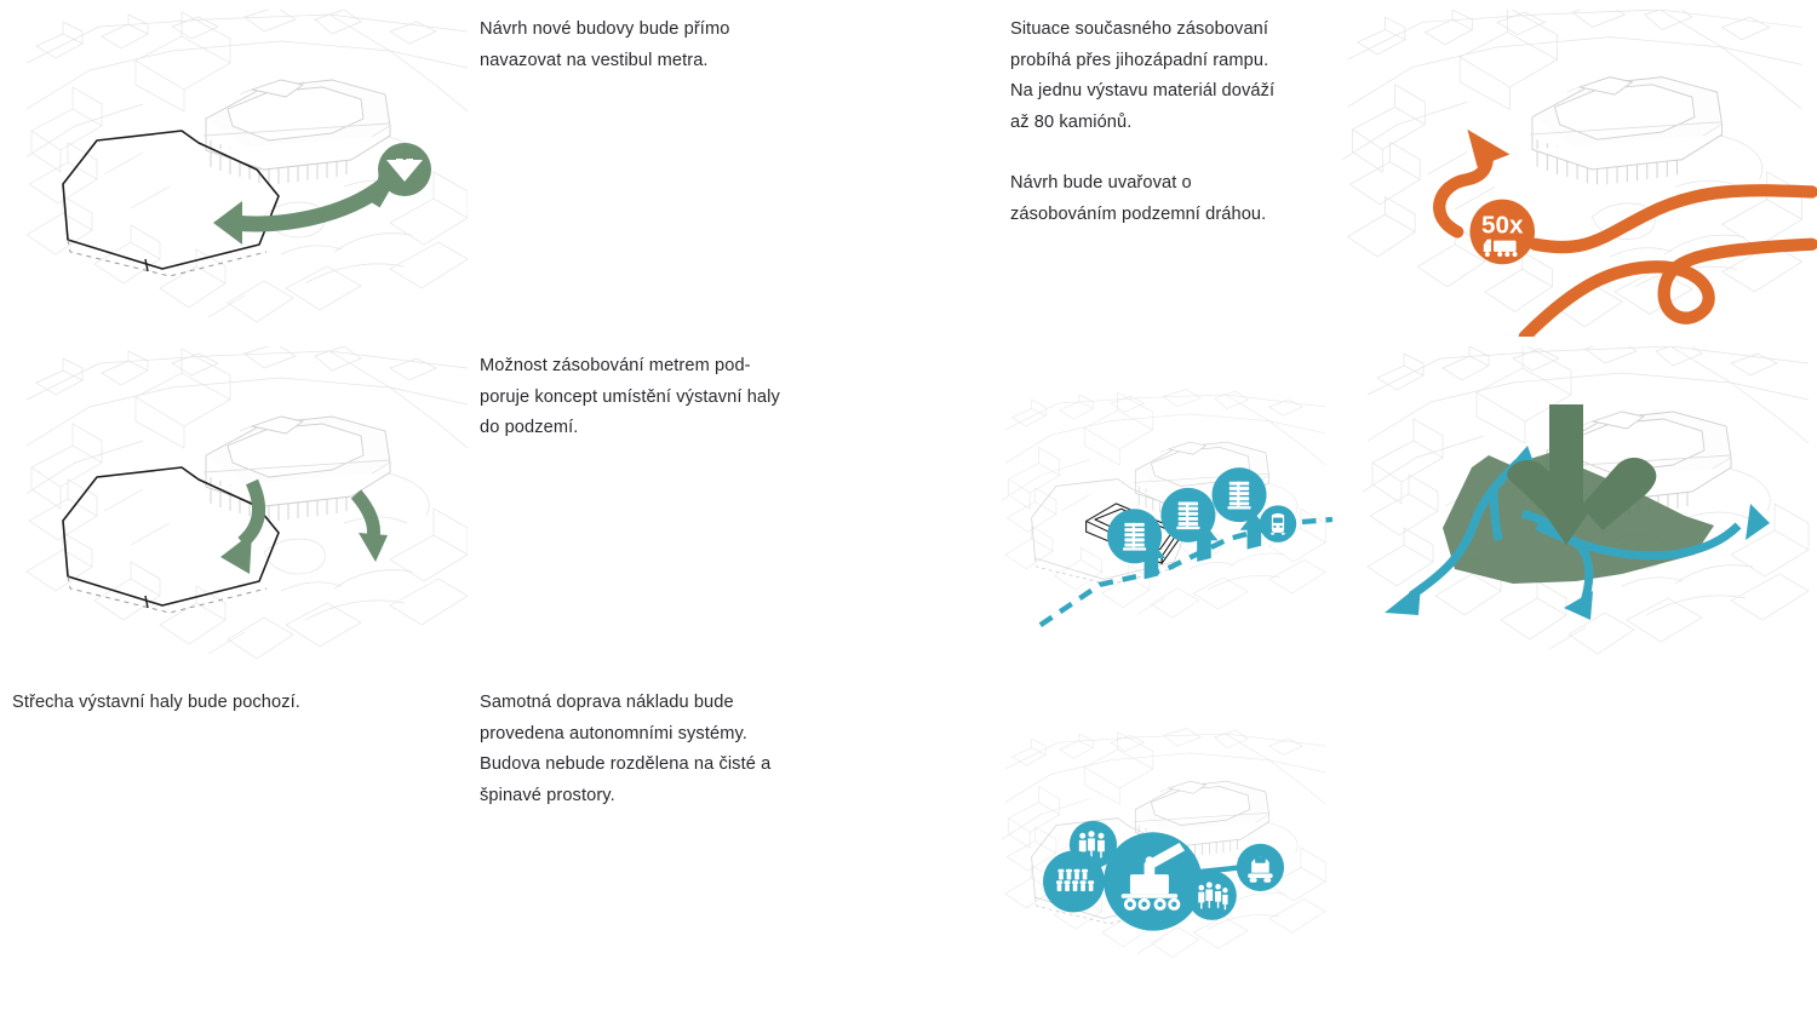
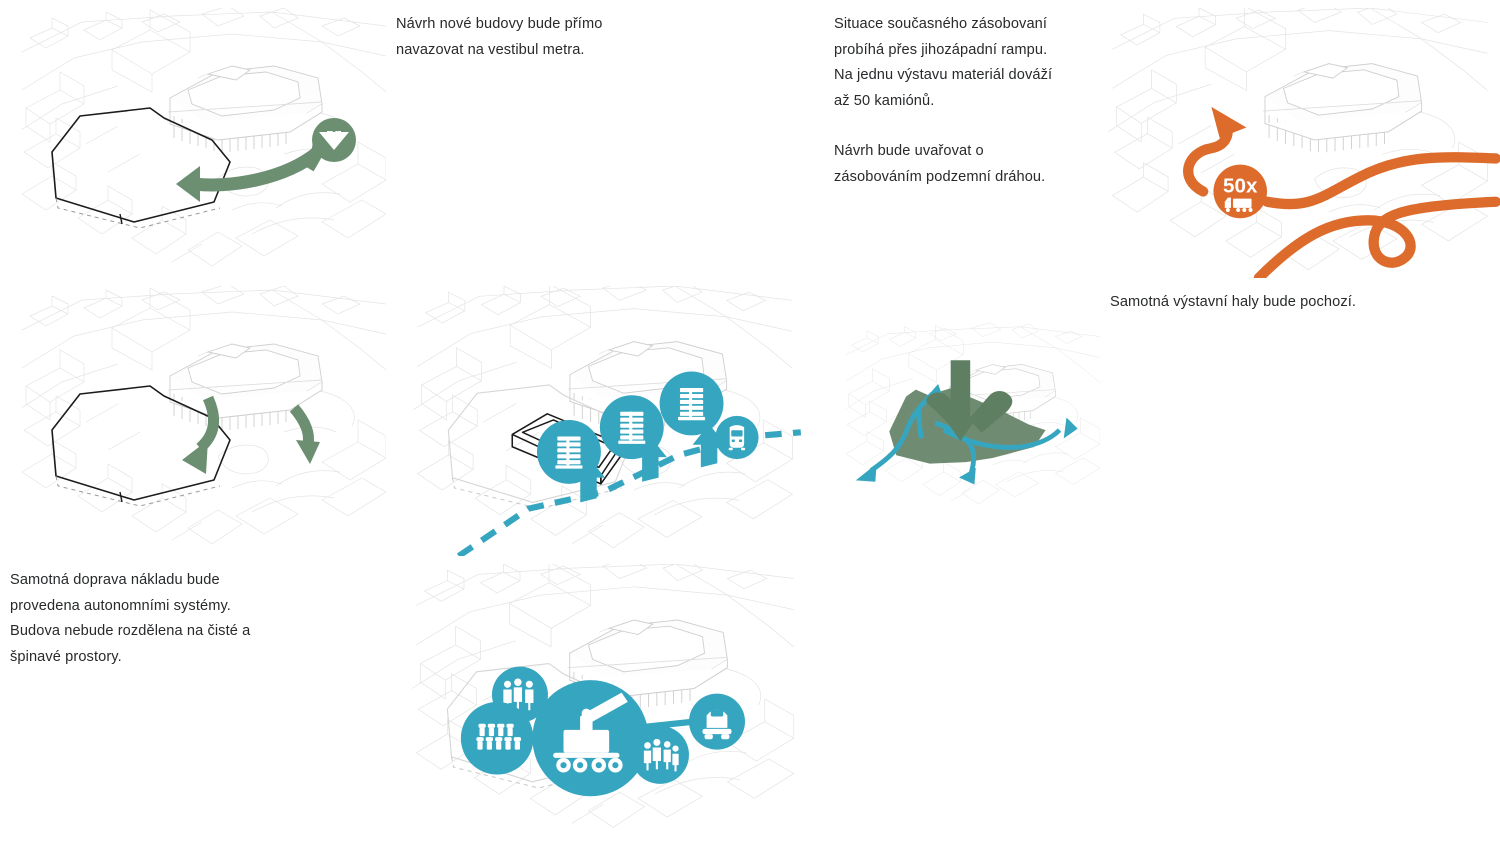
  Návrh nové budovy bude přímo navazovat na vestibul metra.
- Situace současného zásobovaní probíhá přes jihozápadní rampu. Na jednu výstavu materiál dováží až 80 kamiónů.
+ Situace současného zásobovaní probíhá přes jihozápadní rampu. Na jednu výstavu materiál dováží až 50 kamiónů.
  Návrh bude uvařovat o zásobováním podzemní dráhou.
  50x
- Možnost zásobování metrem pod-poruje koncept umístění výstavní haly do podzemí.
- Střecha výstavní haly bude pochozí.
+ Samotná výstavní haly bude pochozí.
  Samotná doprava nákladu bude provedena autonomními systémy. Budova nebude rozdělena na čisté a špinavé prostory.
